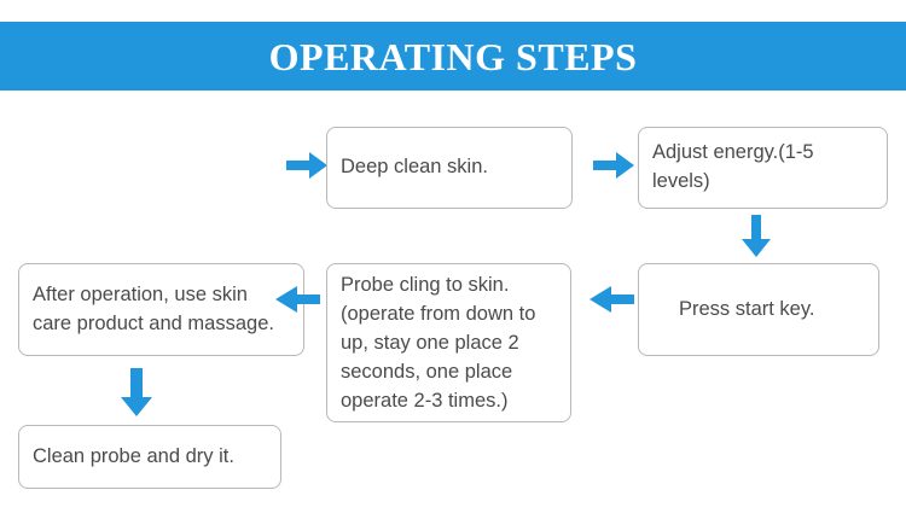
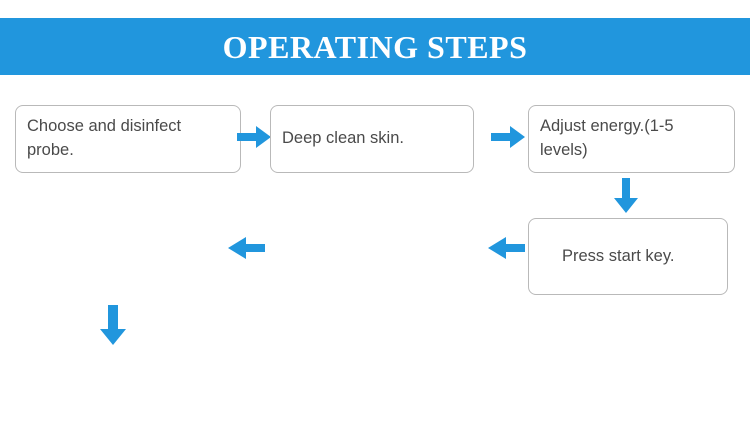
  OPERATING STEPS
+ Choose and disinfect probe.
  Deep clean skin.
  Adjust energy.(1-5 levels)
- After operation, use skin care product and massage.
- Probe cling to skin. (operate from down to up, stay one place 2 seconds, one place operate 2-3 times.)
  Press start key.
- Clean probe and dry it.
